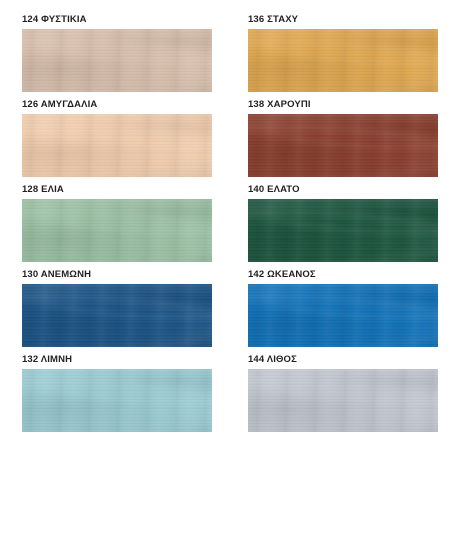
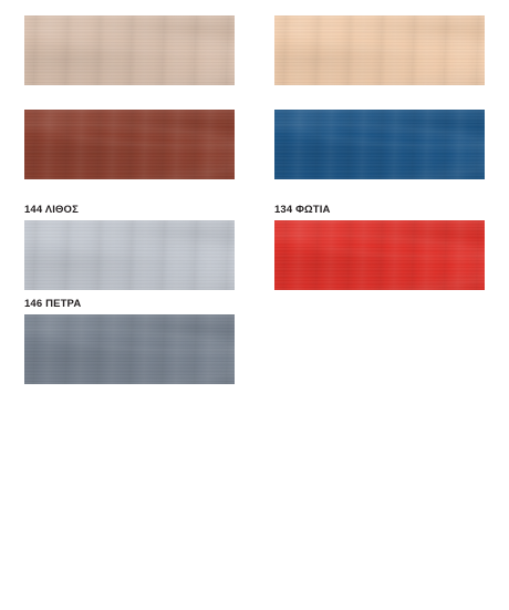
- 124 ΦΥΣΤΙΚΙΑ
- 136 ΣΤΑΧΥ
- 126 ΑΜΥΓΔΑΛΙΑ
- 138 ΧΑΡΟΥΠΙ
- 128 ΕΛΙΑ
- 140 ΕΛΑΤΟ
- 130 ΑΝΕΜΩΝΗ
- 142 ΩΚΕΑΝΟΣ
- 132 ΛΙΜΝΗ
  144 ΛΙΘΟΣ
+ 134 ΦΩΤΙΑ
+ 146 ΠΕΤΡΑ
